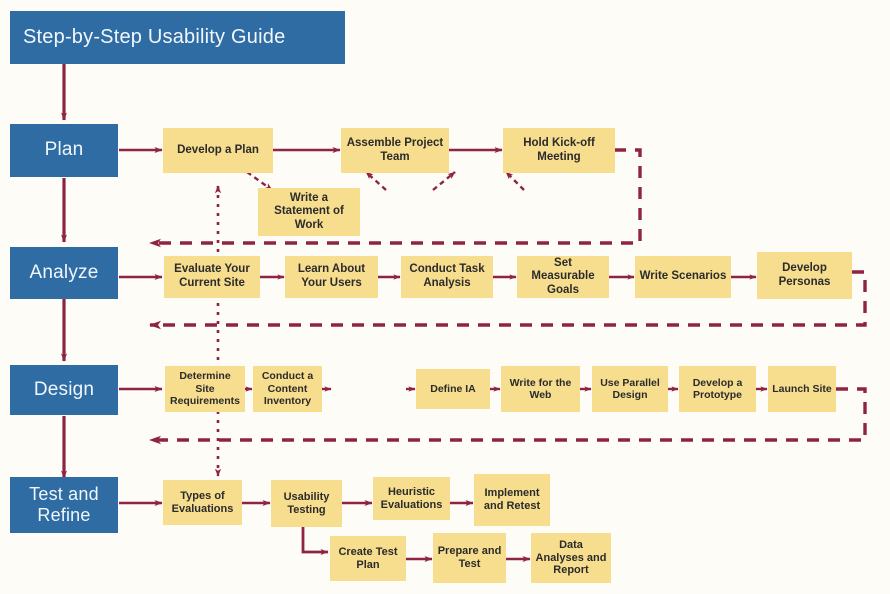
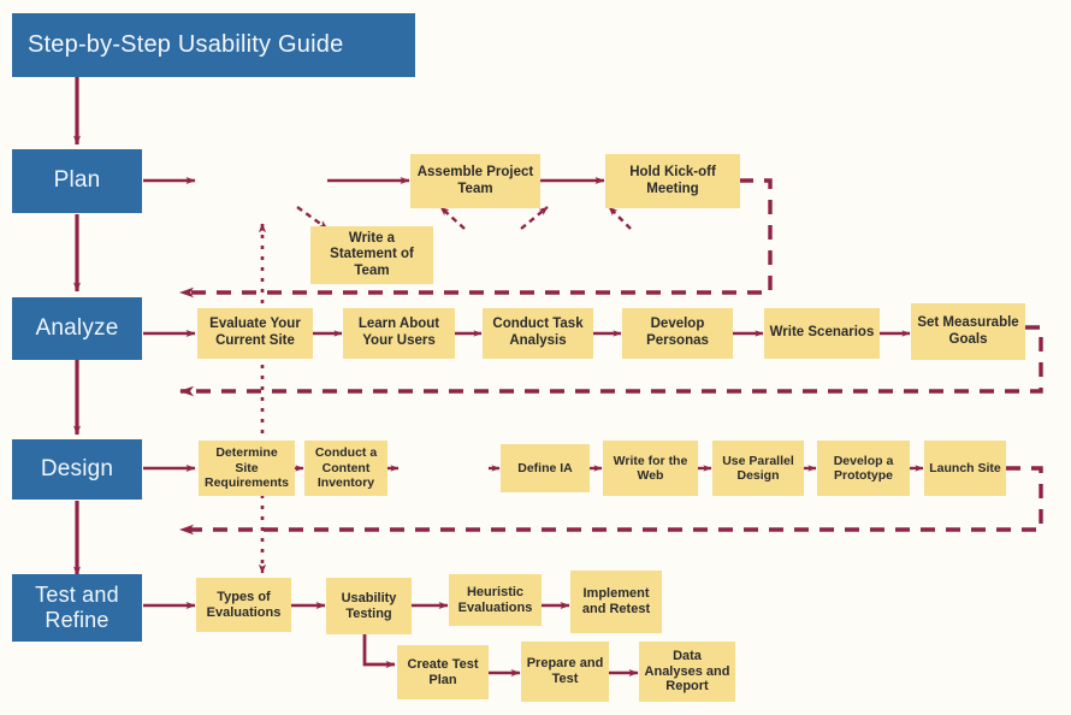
  Step-by-Step Usability Guide
  Plan
  Analyze
  Design
  Test and Refine
- Develop a Plan
  Assemble Project Team
  Hold Kick-off Meeting
- Write a Statement of Work
+ Write a Statement of Team
  Evaluate Your Current Site
  Learn About Your Users
  Conduct Task Analysis
- Set Measurable Goals
+ Develop Personas
  Write Scenarios
- Develop Personas
+ Set Measurable Goals
  Determine Site Requirements
  Conduct a Content Inventory
  Define IA
  Write for the Web
  Use Parallel Design
  Develop a Prototype
  Launch Site
  Types of Evaluations
  Usability Testing
  Heuristic Evaluations
  Implement and Retest
  Create Test Plan
  Prepare and Test
  Data Analyses and Report
